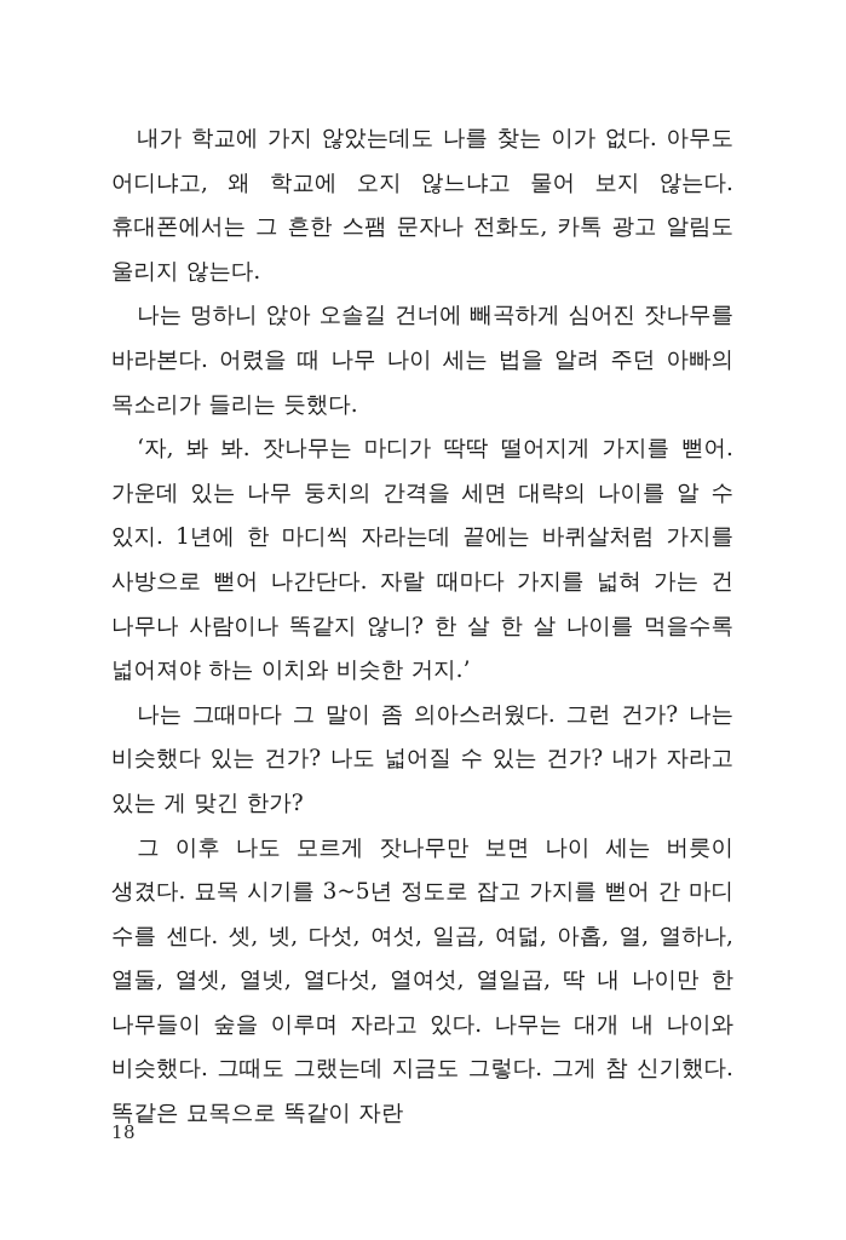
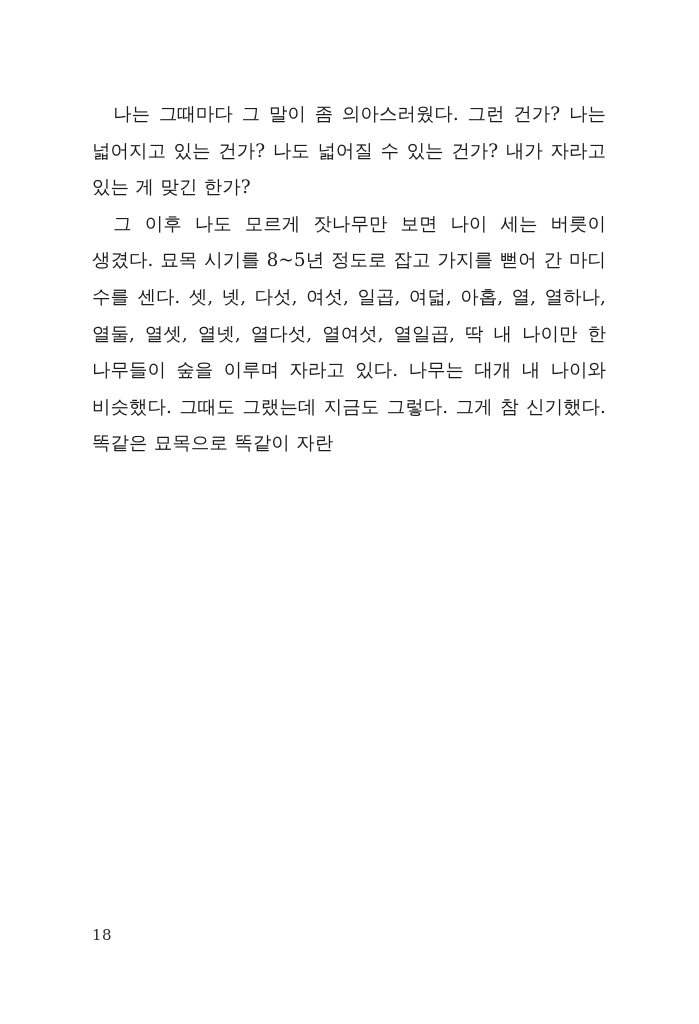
- 내가 학교에 가지 않았는데도 나를 찾는 이가 없다. 아무도 어디냐고, 왜 학교에 오지 않느냐고 물어 보지 않는다. 휴대폰에서는 그 흔한 스팸 문자나 전화도, 카톡 광고 알림도 울리지 않는다.
- 나는 멍하니 앉아 오솔길 건너에 빼곡하게 심어진 잣나무를 바라본다. 어렸을 때 나무 나이 세는 법을 알려 주던 아빠의 목소리가 들리는 듯했다.
- ‘자, 봐 봐. 잣나무는 마디가 딱딱 떨어지게 가지를 뻗어. 가운데 있는 나무 둥치의 간격을 세면 대략의 나이를 알 수 있지. 1년에 한 마디씩 자라는데 끝에는 바퀴살처럼 가지를 사방으로 뻗어 나간단다. 자랄 때마다 가지를 넓혀 가는 건 나무나 사람이나 똑같지 않니? 한 살 한 살 나이를 먹을수록 넓어져야 하는 이치와 비슷한 거지.’
- 나는 그때마다 그 말이 좀 의아스러웠다. 그런 건가? 나는 비슷했다 있는 건가? 나도 넓어질 수 있는 건가? 내가 자라고 있는 게 맞긴 한가?
+ 나는 그때마다 그 말이 좀 의아스러웠다. 그런 건가? 나는 넓어지고 있는 건가? 나도 넓어질 수 있는 건가? 내가 자라고 있는 게 맞긴 한가?
- 그 이후 나도 모르게 잣나무만 보면 나이 세는 버릇이 생겼다. 묘목 시기를 3~5년 정도로 잡고 가지를 뻗어 간 마디 수를 센다. 셋, 넷, 다섯, 여섯, 일곱, 여덟, 아홉, 열, 열하나, 열둘, 열셋, 열넷, 열다섯, 열여섯, 열일곱, 딱 내 나이만 한 나무들이 숲을 이루며 자라고 있다. 나무는 대개 내 나이와 비슷했다. 그때도 그랬는데 지금도 그렇다. 그게 참 신기했다. 똑같은 묘목으로 똑같이 자란
+ 그 이후 나도 모르게 잣나무만 보면 나이 세는 버릇이 생겼다. 묘목 시기를 8~5년 정도로 잡고 가지를 뻗어 간 마디 수를 센다. 셋, 넷, 다섯, 여섯, 일곱, 여덟, 아홉, 열, 열하나, 열둘, 열셋, 열넷, 열다섯, 열여섯, 열일곱, 딱 내 나이만 한 나무들이 숲을 이루며 자라고 있다. 나무는 대개 내 나이와 비슷했다. 그때도 그랬는데 지금도 그렇다. 그게 참 신기했다. 똑같은 묘목으로 똑같이 자란
  18
